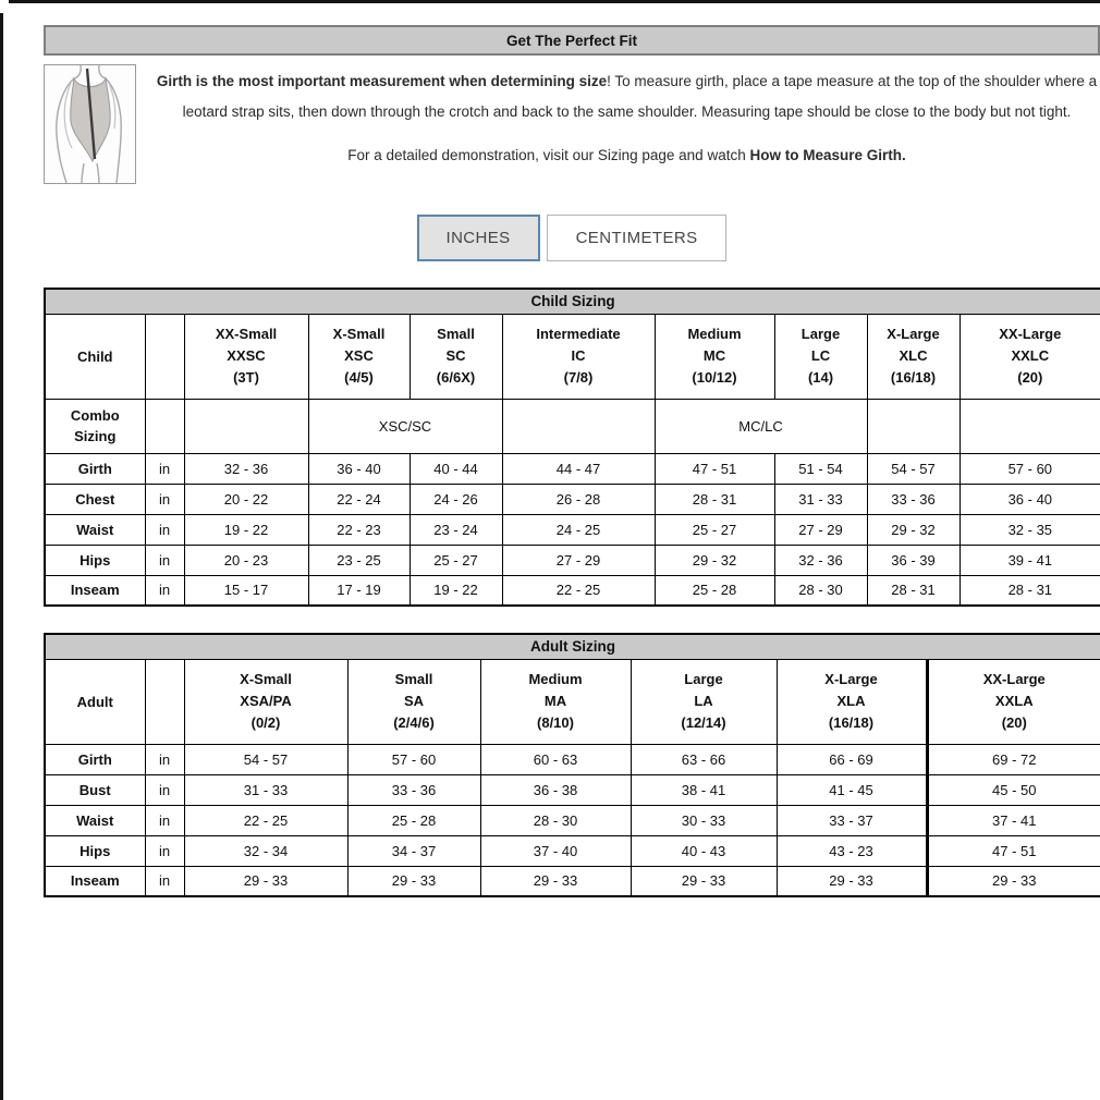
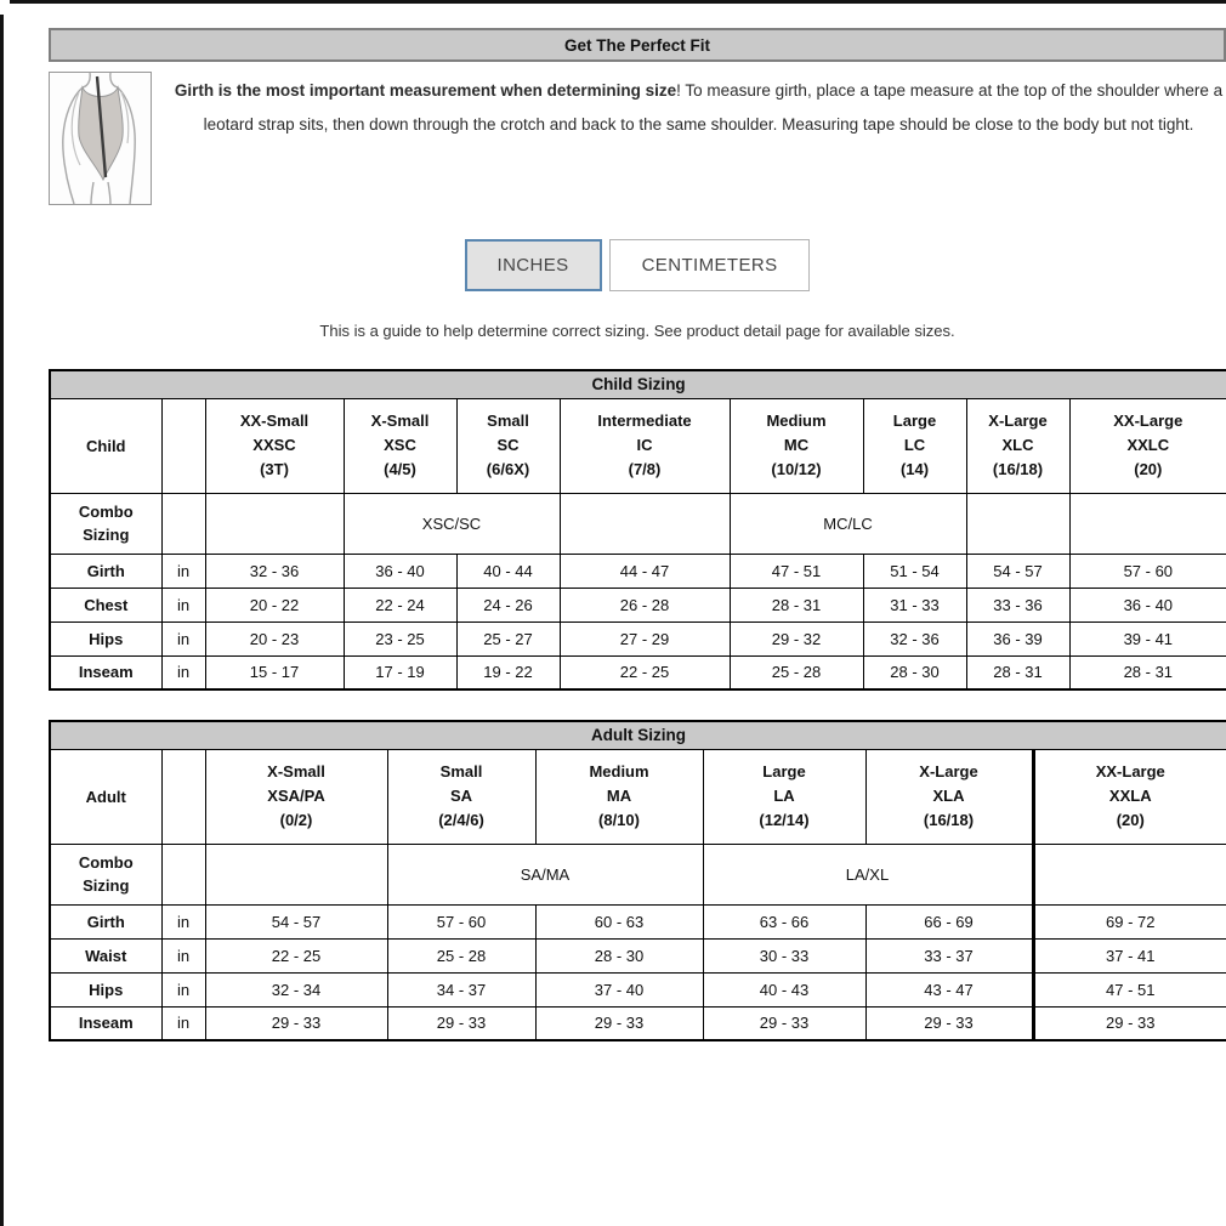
  Get The Perfect Fit
  Girth is the most important measurement when determining size! To measure girth, place a tape measure at the top of the shoulder where a leotard strap sits, then down through the crotch and back to the same shoulder. Measuring tape should be close to the body but not tight.
- For a detailed demonstration, visit our Sizing page and watch How to Measure Girth.
  INCHES
  CENTIMETERS
+ This is a guide to help determine correct sizing. See product detail page for available sizes.
  Child Sizing
  Child		XX-SmallXXSC(3T)	X-SmallXSC(4/5)	SmallSC(6/6X)	IntermediateIC(7/8)	MediumMC(10/12)	LargeLC(14)	X-LargeXLC(16/18)	XX-LargeXXLC(20)
  Combo Sizing			XSC/SC		MC/LC
  Girth	in	32 - 36	36 - 40	40 - 44	44 - 47	47 - 51	51 - 54	54 - 57	57 - 60
  Chest	in	20 - 22	22 - 24	24 - 26	26 - 28	28 - 31	31 - 33	33 - 36	36 - 40
- Waist	in	19 - 22	22 - 23	23 - 24	24 - 25	25 - 27	27 - 29	29 - 32	32 - 35
  Hips	in	20 - 23	23 - 25	25 - 27	27 - 29	29 - 32	32 - 36	36 - 39	39 - 41
  Inseam	in	15 - 17	17 - 19	19 - 22	22 - 25	25 - 28	28 - 30	28 - 31	28 - 31
  Adult Sizing
  Adult		X-SmallXSA/PA(0/2)	SmallSA(2/4/6)	MediumMA(8/10)	LargeLA(12/14)	X-LargeXLA(16/18)	XX-LargeXXLA(20)
+ Combo Sizing			SA/MA	LA/XL
  Girth	in	54 - 57	57 - 60	60 - 63	63 - 66	66 - 69	69 - 72
- Bust	in	31 - 33	33 - 36	36 - 38	38 - 41	41 - 45	45 - 50
  Waist	in	22 - 25	25 - 28	28 - 30	30 - 33	33 - 37	37 - 41
- Hips	in	32 - 34	34 - 37	37 - 40	40 - 43	43 - 23	47 - 51
+ Hips	in	32 - 34	34 - 37	37 - 40	40 - 43	43 - 47	47 - 51
  Inseam	in	29 - 33	29 - 33	29 - 33	29 - 33	29 - 33	29 - 33
